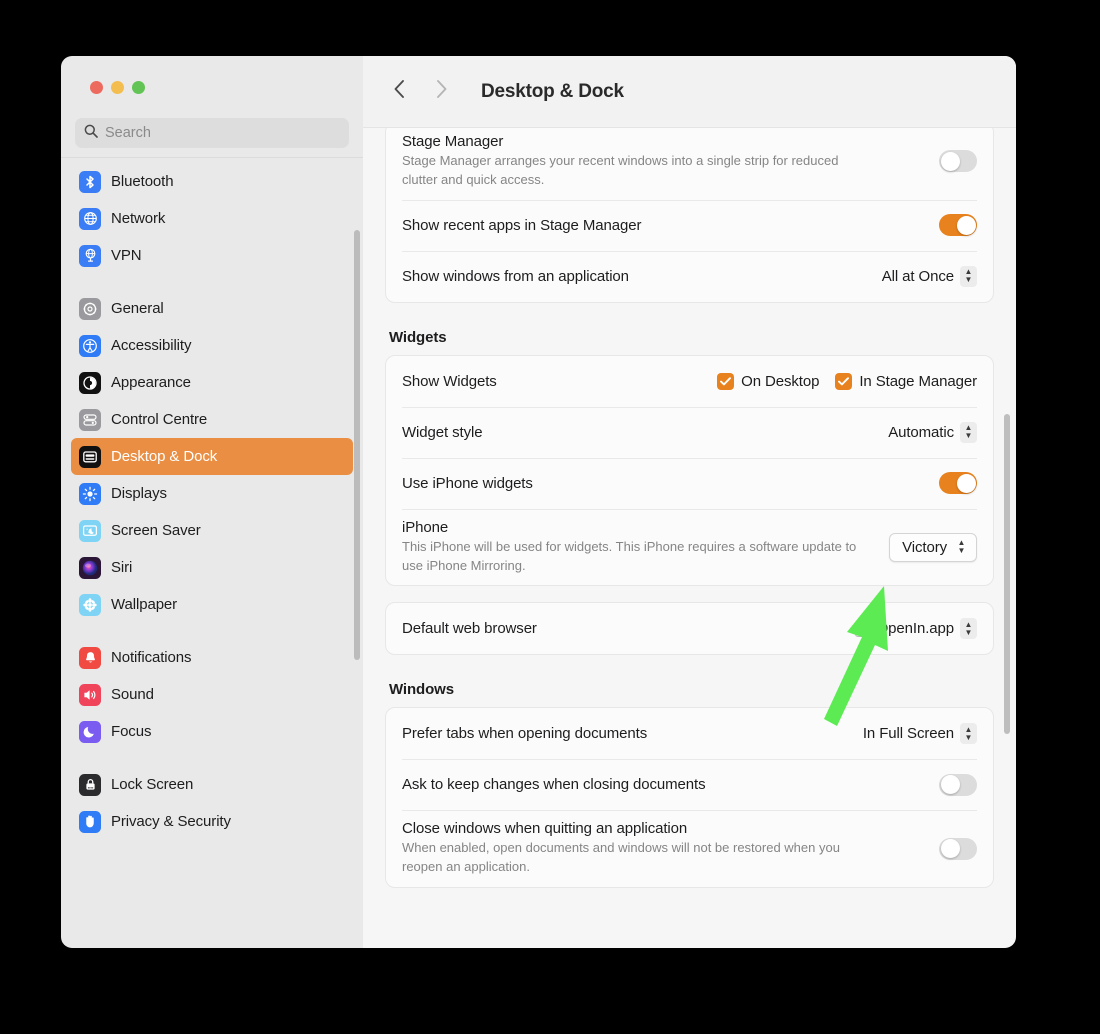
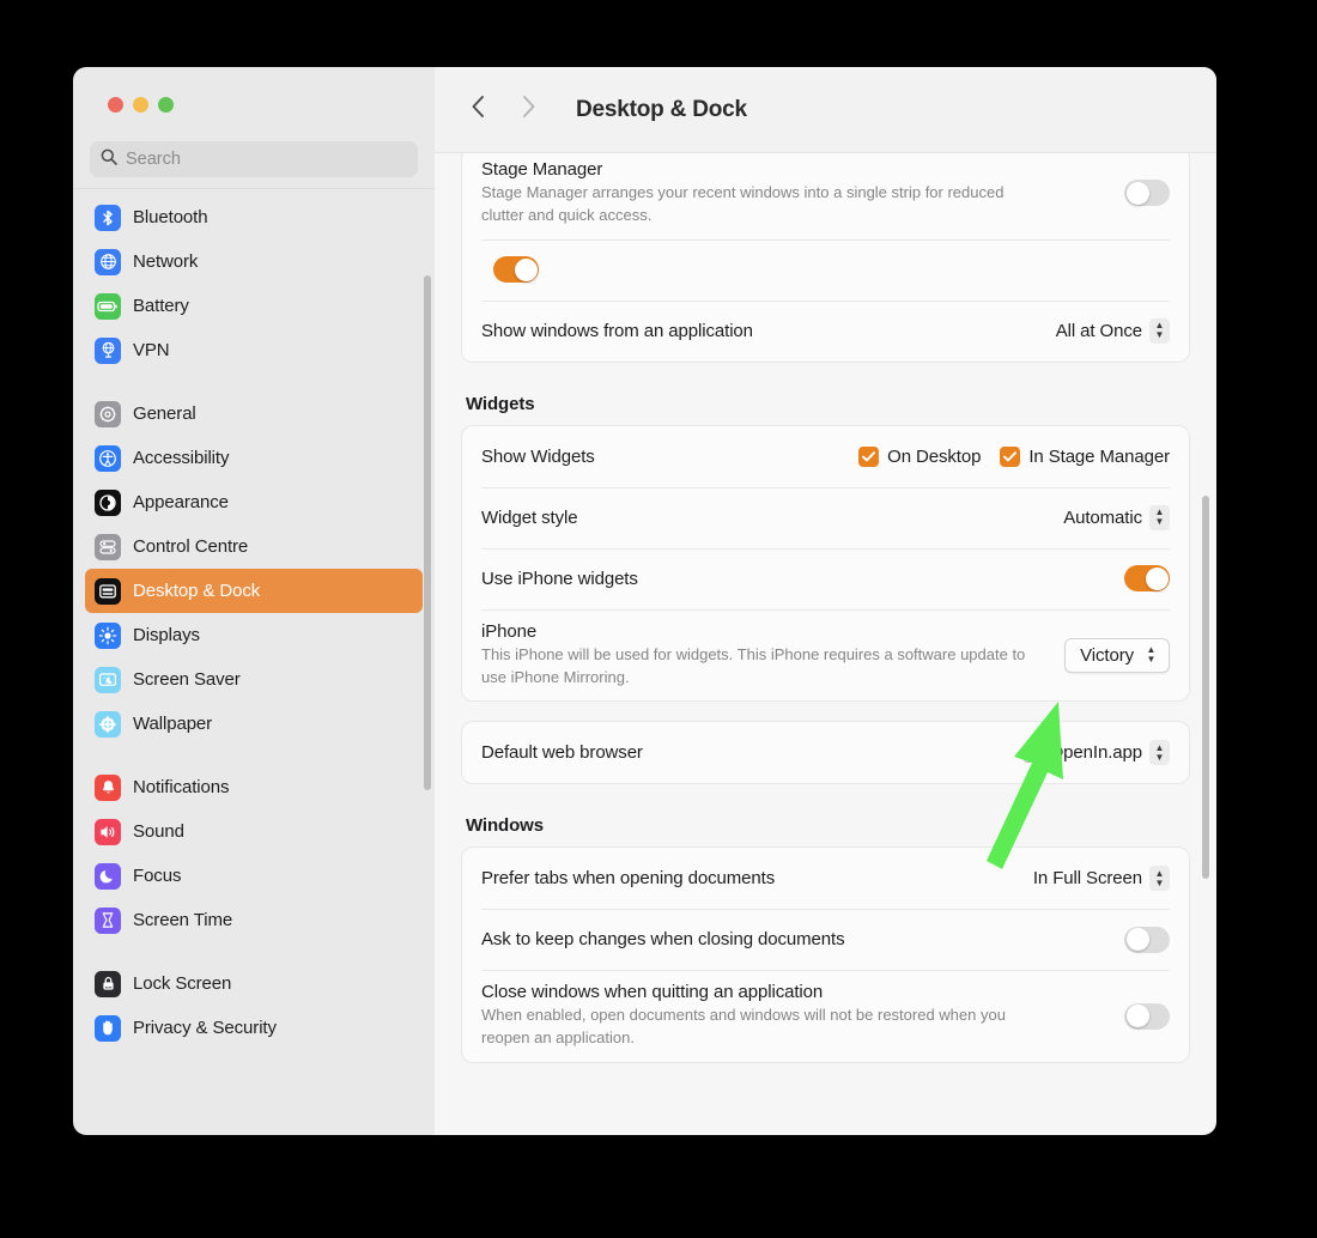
  Search
  Bluetooth
  Network
+ Battery
  VPN
  General
  Accessibility
  Appearance
  Control Centre
  Desktop & Dock
  Displays
  Screen Saver
- Siri
  Wallpaper
  Notifications
  Sound
  Focus
+ Screen Time
  Lock Screen
  Privacy & Security
  Desktop & Dock
  Stage Manager
  Stage Manager arranges your recent windows into a single strip for reduced clutter and quick access.
- Show recent apps in Stage Manager
  Show windows from an application
  All at Once
  ▲
  ▼
  Widgets
  Show Widgets
  On Desktop
  In Stage Manager
  Widget style
  Automatic
  ▲
  ▼
  Use iPhone widgets
  iPhone
  This iPhone will be used for widgets. This iPhone requires a software update to use iPhone Mirroring.
  Victory
  ▲
  ▼
  Default web browser
  penIn.app
  ▲
  ▼
  Windows
  Prefer tabs when opening documents
  In Full Screen
  ▲
  ▼
  Ask to keep changes when closing documents
  Close windows when quitting an application
  When enabled, open documents and windows will not be restored when you reopen an application.
